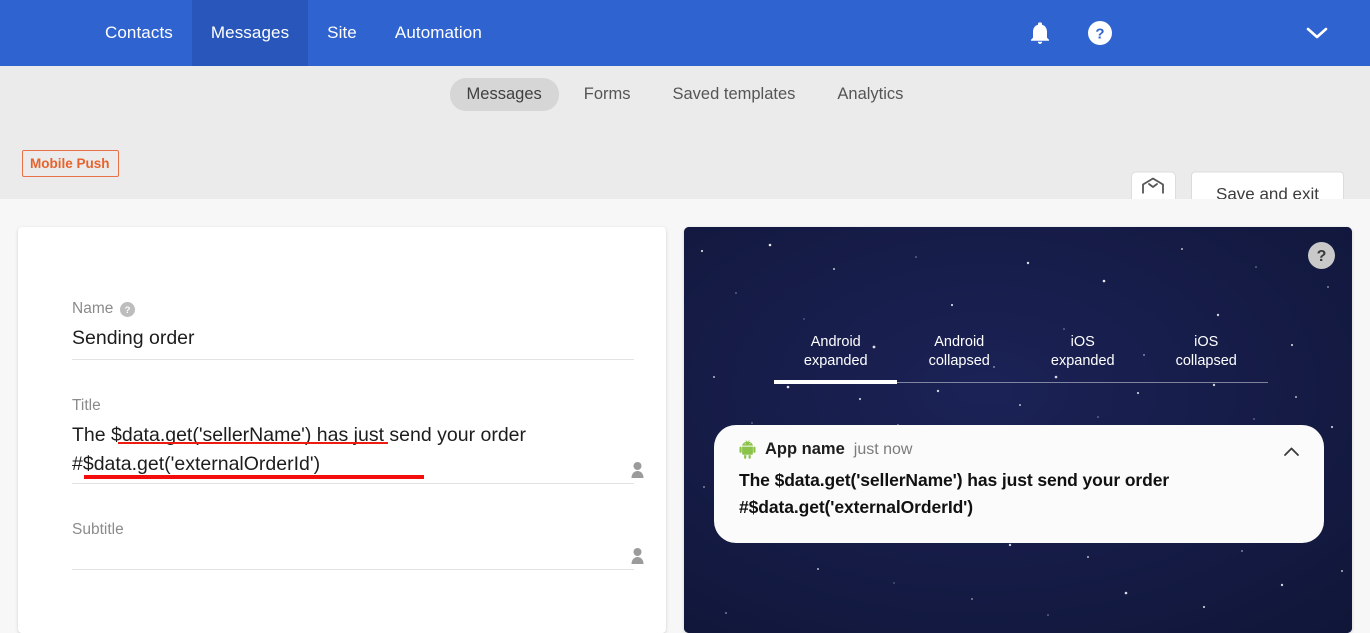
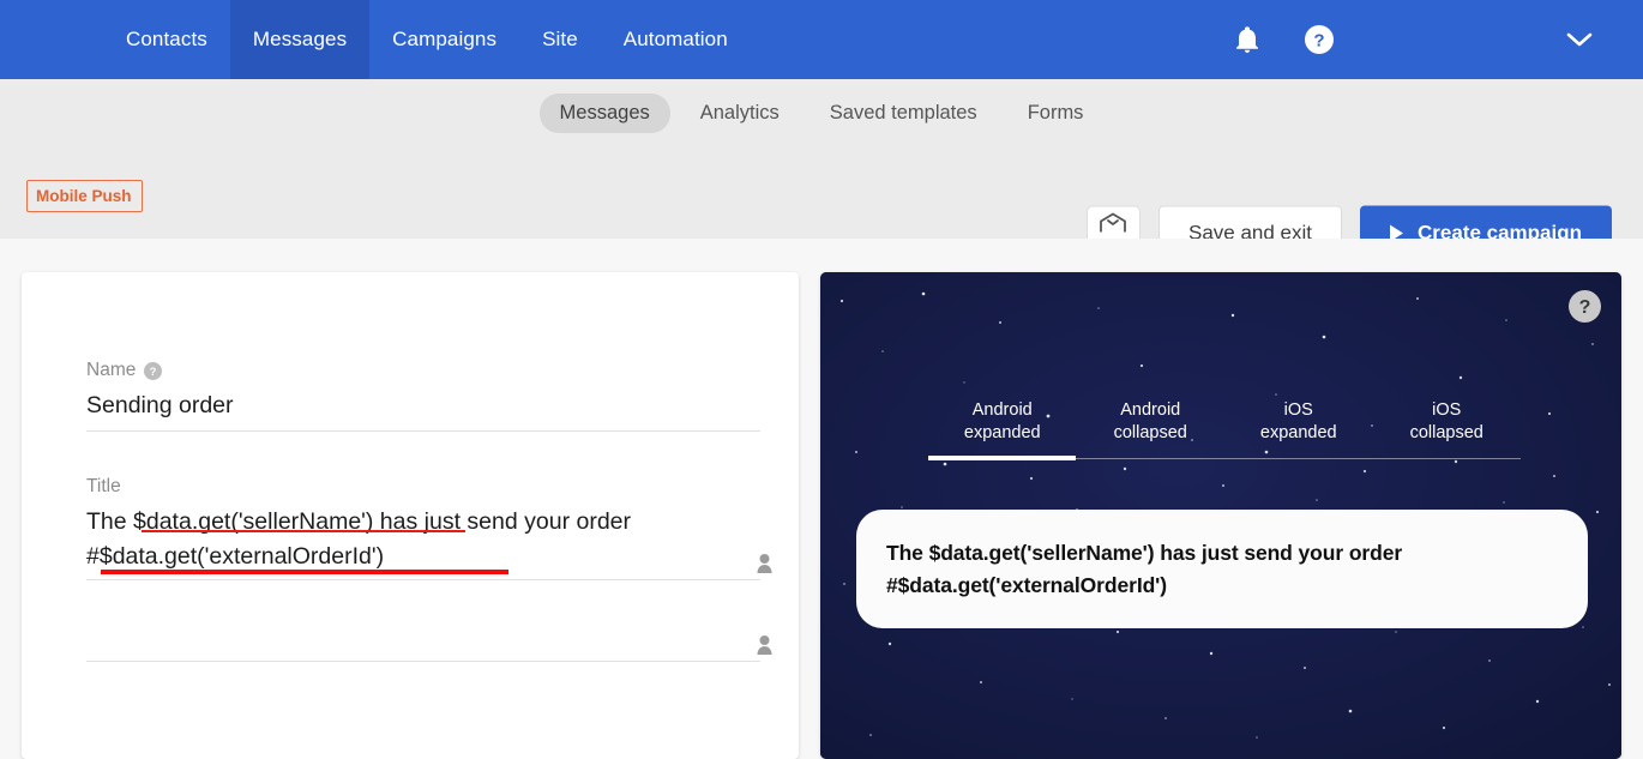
  Contacts
  Messages
+ Campaigns
  Site
  Automation
  ?
  Messages
- Forms
+ Analytics
  Saved templates
- Analytics
+ Forms
  Mobile Push
  Save and exit
+ Create campaign
  Name
  ?
  Sending order
  Title
  The $data.get('sellerName') has just send your order #$data.get('externalOrderId')
- Subtitle
  ?
  Android
  expanded
  Android
  collapsed
  iOS
  expanded
  iOS
  collapsed
- App name
- just now
  The $data.get('sellerName') has just send your order #$data.get('externalOrderId')
